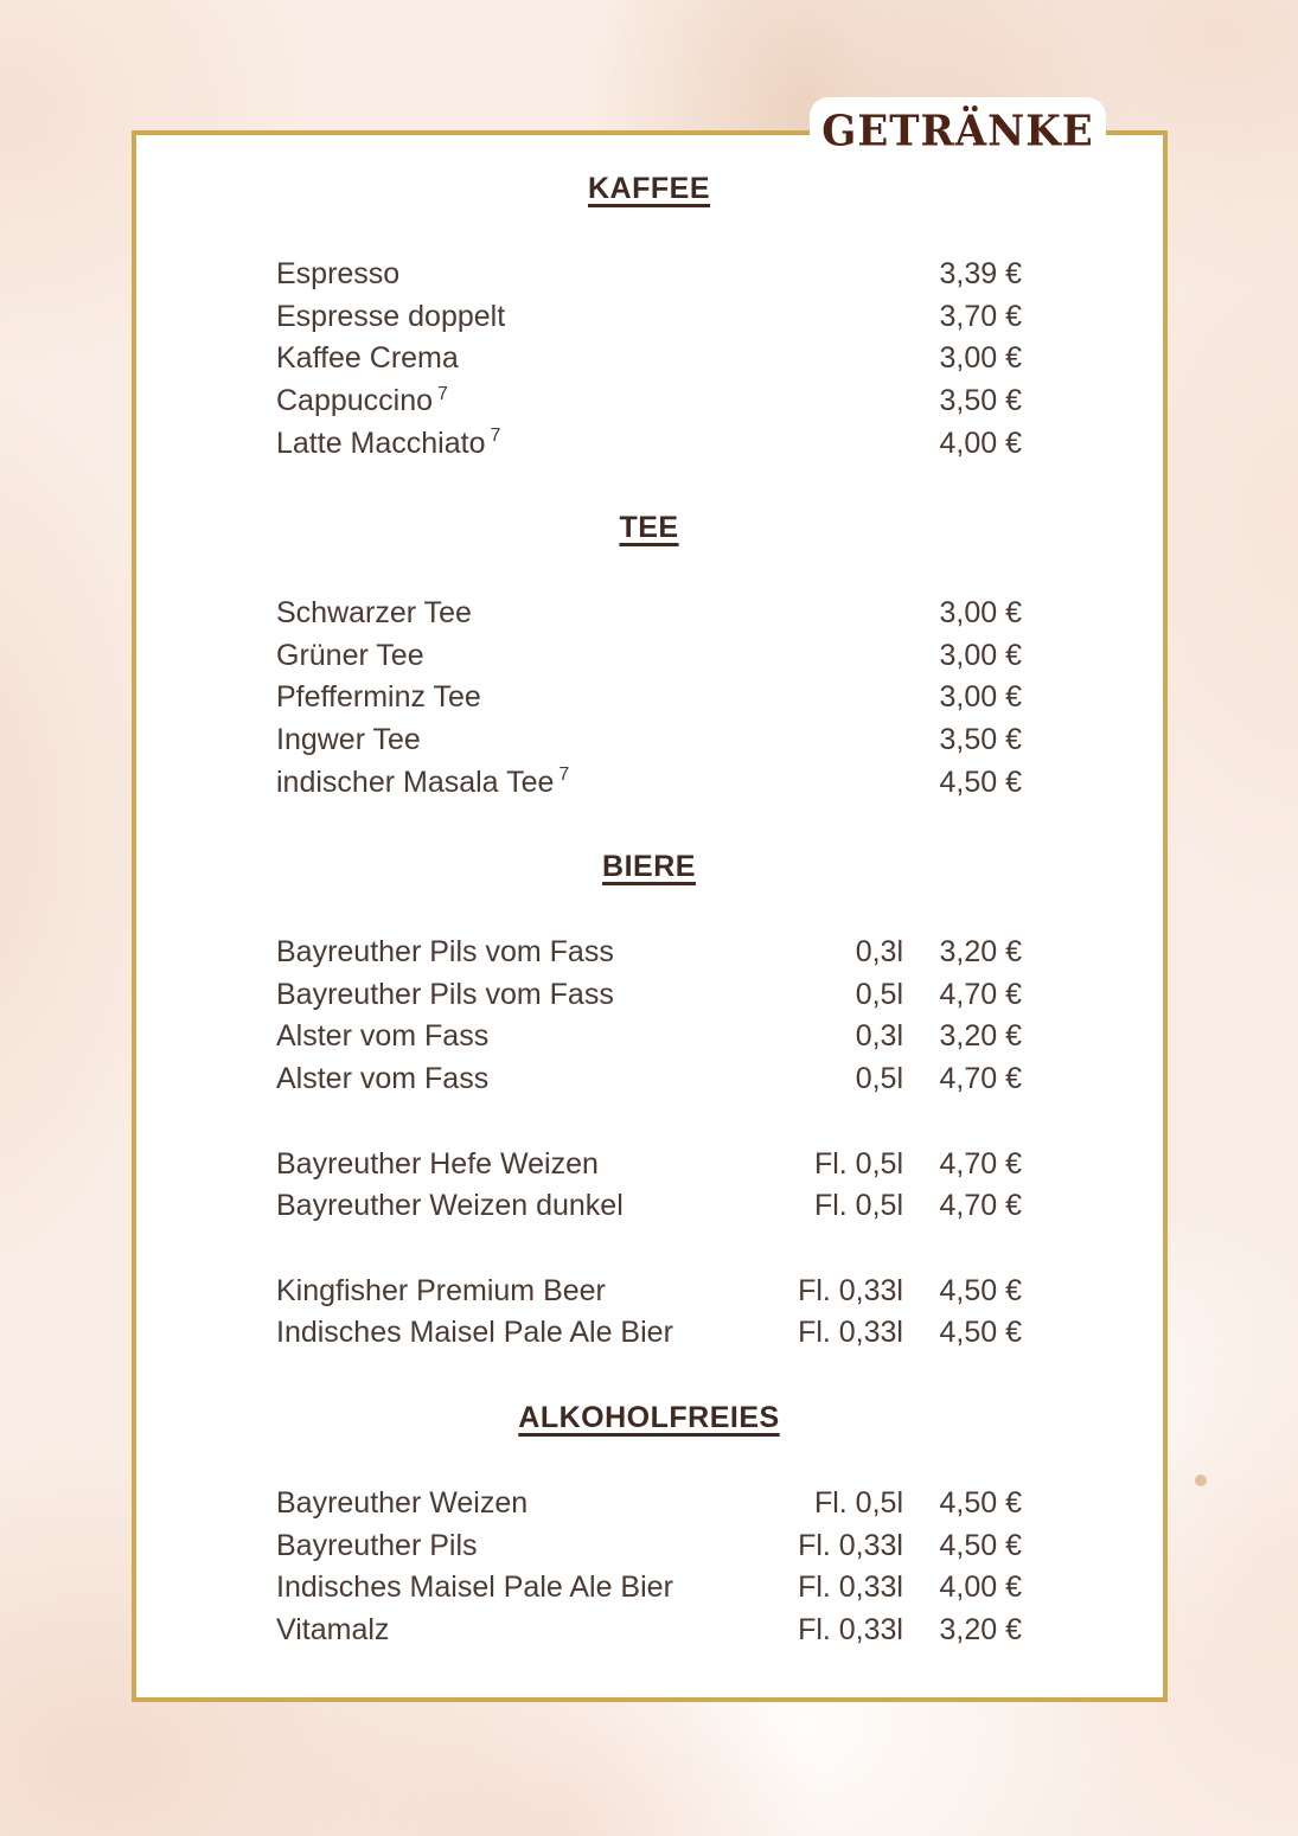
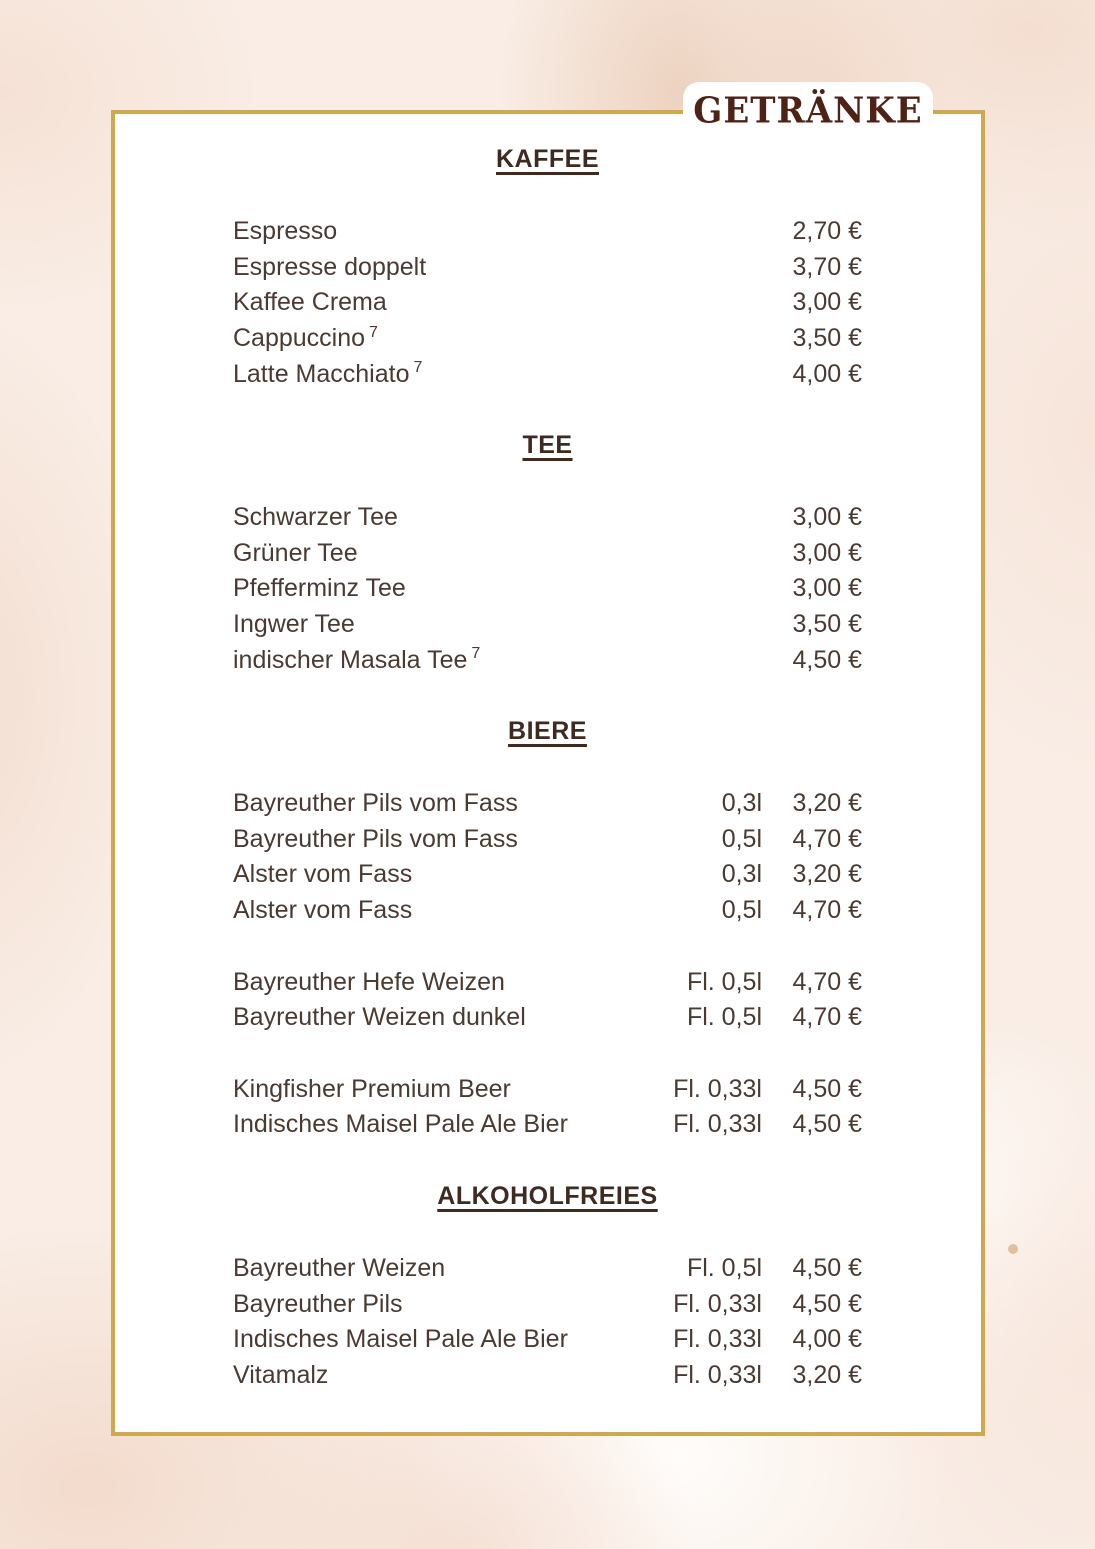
  GETRÄNKE
  KAFFEE
  Espresso
- 3,39 €
+ 2,70 €
  Espresse doppelt
  3,70 €
  Kaffee Crema
  3,00 €
  Cappuccino 7
  3,50 €
  Latte Macchiato 7
  4,00 €
  TEE
  Schwarzer Tee
  3,00 €
  Grüner Tee
  3,00 €
  Pfefferminz Tee
  3,00 €
  Ingwer Tee
  3,50 €
  indischer Masala Tee 7
  4,50 €
  BIERE
  Bayreuther Pils vom Fass
  0,3l
  3,20 €
  Bayreuther Pils vom Fass
  0,5l
  4,70 €
  Alster vom Fass
  0,3l
  3,20 €
  Alster vom Fass
  0,5l
  4,70 €
  Bayreuther Hefe Weizen
  Fl. 0,5l
  4,70 €
  Bayreuther Weizen dunkel
  Fl. 0,5l
  4,70 €
  Kingfisher Premium Beer
  Fl. 0,33l
  4,50 €
  Indisches Maisel Pale Ale Bier
  Fl. 0,33l
  4,50 €
  ALKOHOLFREIES
  Bayreuther Weizen
  Fl. 0,5l
  4,50 €
  Bayreuther Pils
  Fl. 0,33l
  4,50 €
  Indisches Maisel Pale Ale Bier
  Fl. 0,33l
  4,00 €
  Vitamalz
  Fl. 0,33l
  3,20 €
